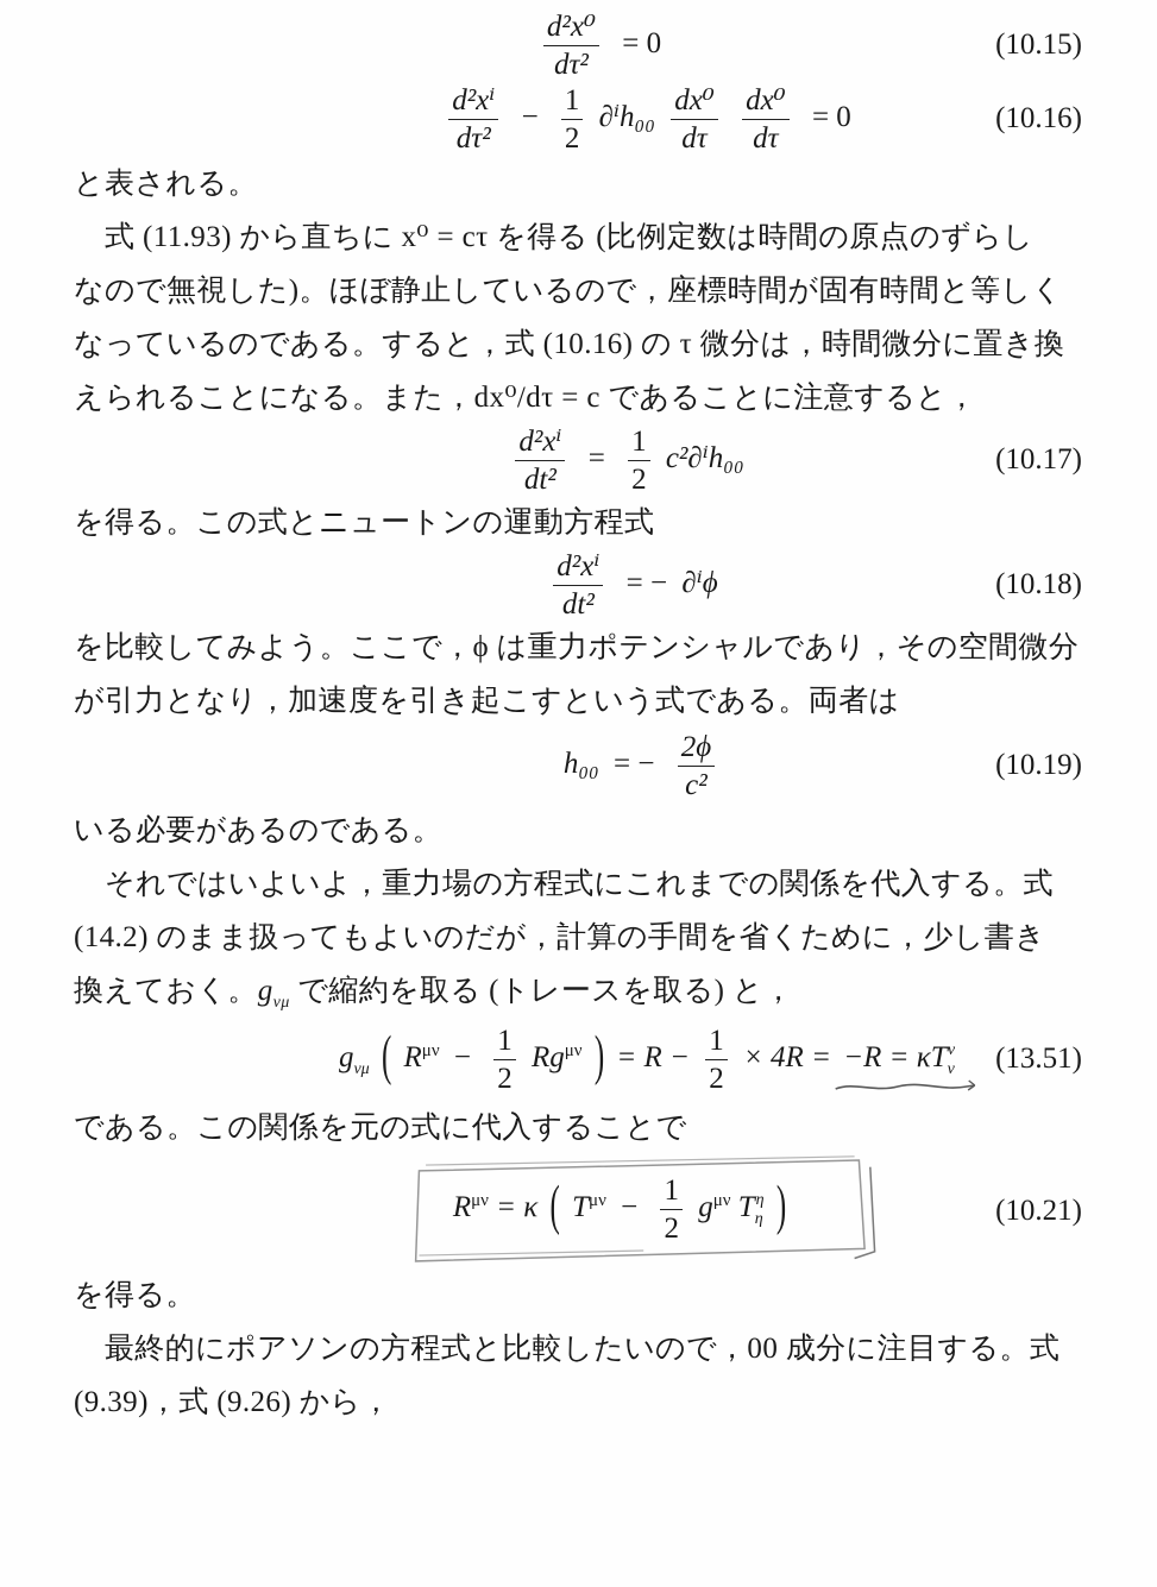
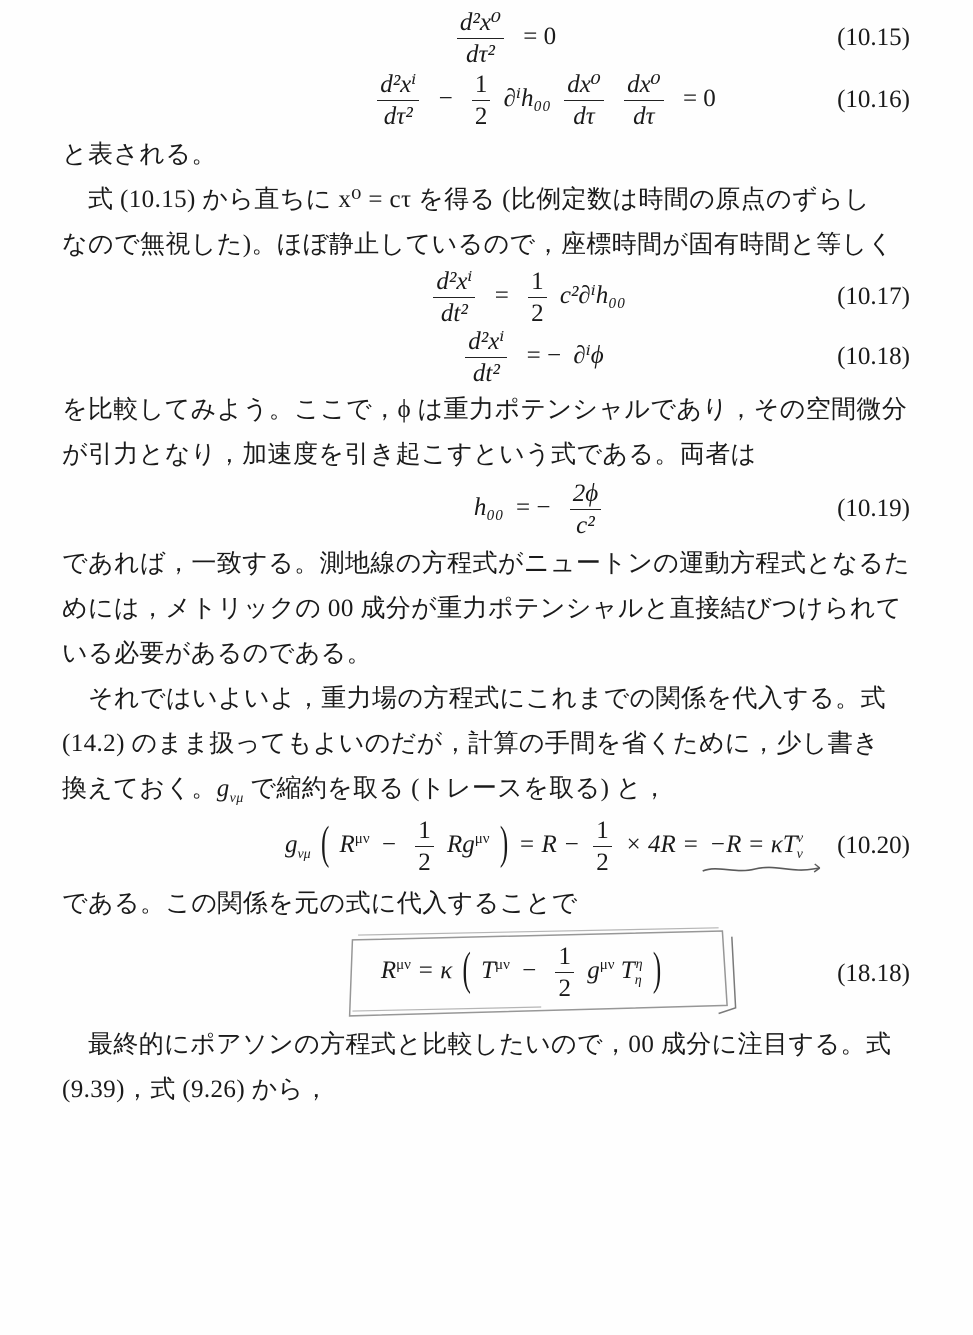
  d²x⁰
  dτ²
  = 0
  (10.15)
  d²xⁱ
  dτ²
  −
  1
  2
  ∂ⁱh₀₀
  dx⁰
  dτ
  dx⁰
  dτ
  = 0
  (10.16)
  と表される。
- 式 (11.93) から直ちに x⁰ = cτ を得る (比例定数は時間の原点のずらし
+ 式 (10.15) から直ちに x⁰ = cτ を得る (比例定数は時間の原点のずらし
  なので無視した)。ほぼ静止しているので，座標時間が固有時間と等しく
- なっているのである。すると，式 (10.16) の τ 微分は，時間微分に置き換
- えられることになる。また，dx⁰/dτ = c であることに注意すると，
  d²xⁱ
  dt²
  =
  1
  2
  c²∂ⁱh₀₀
  (10.17)
- を得る。この式とニュートンの運動方程式
  d²xⁱ
  dt²
  = − ∂ⁱϕ
  (10.18)
  を比較してみよう。ここで，ϕ は重力ポテンシャルであり，その空間微分
  が引力となり，加速度を引き起こすという式である。両者は
  h₀₀ = −
  2ϕ
  c²
  (10.19)
+ であれば，一致する。測地線の方程式がニュートンの運動方程式となるた
+ めには，メトリックの 00 成分が重力ポテンシャルと直接結びつけられて
  いる必要があるのである。
  それではいよいよ，重力場の方程式にこれまでの関係を代入する。式
  (14.2) のまま扱ってもよいのだが，計算の手間を省くために，少し書き
  換えておく。gνμ で縮約を取る (トレースを取る) と，
  gνμ ( Rμν −
  1
  2
  Rgμν ) = R −
  1
  2
  × 4R = −R = κTνν
- (13.51)
+ (10.20)
  である。この関係を元の式に代入することで
  Rμν = κ ( Tμν −
  1
  2
  gμν Tηη )
- (10.21)
+ (18.18)
- を得る。
  最終的にポアソンの方程式と比較したいので，00 成分に注目する。式
  (9.39)，式 (9.26) から，
